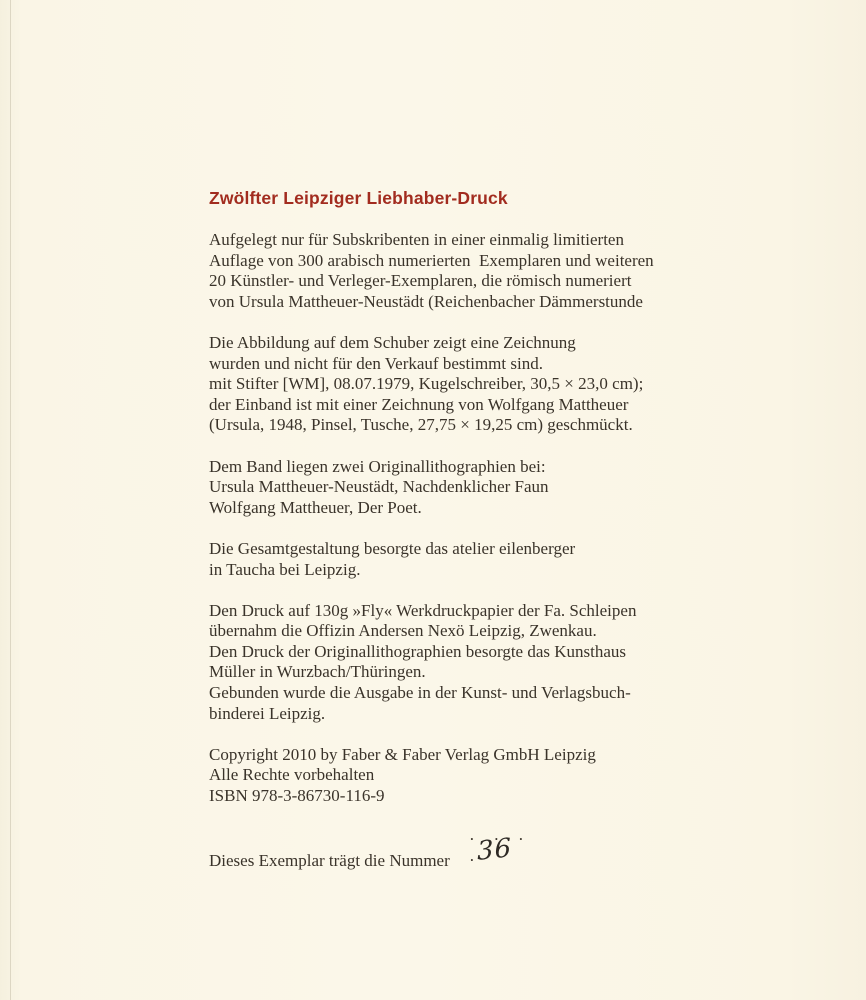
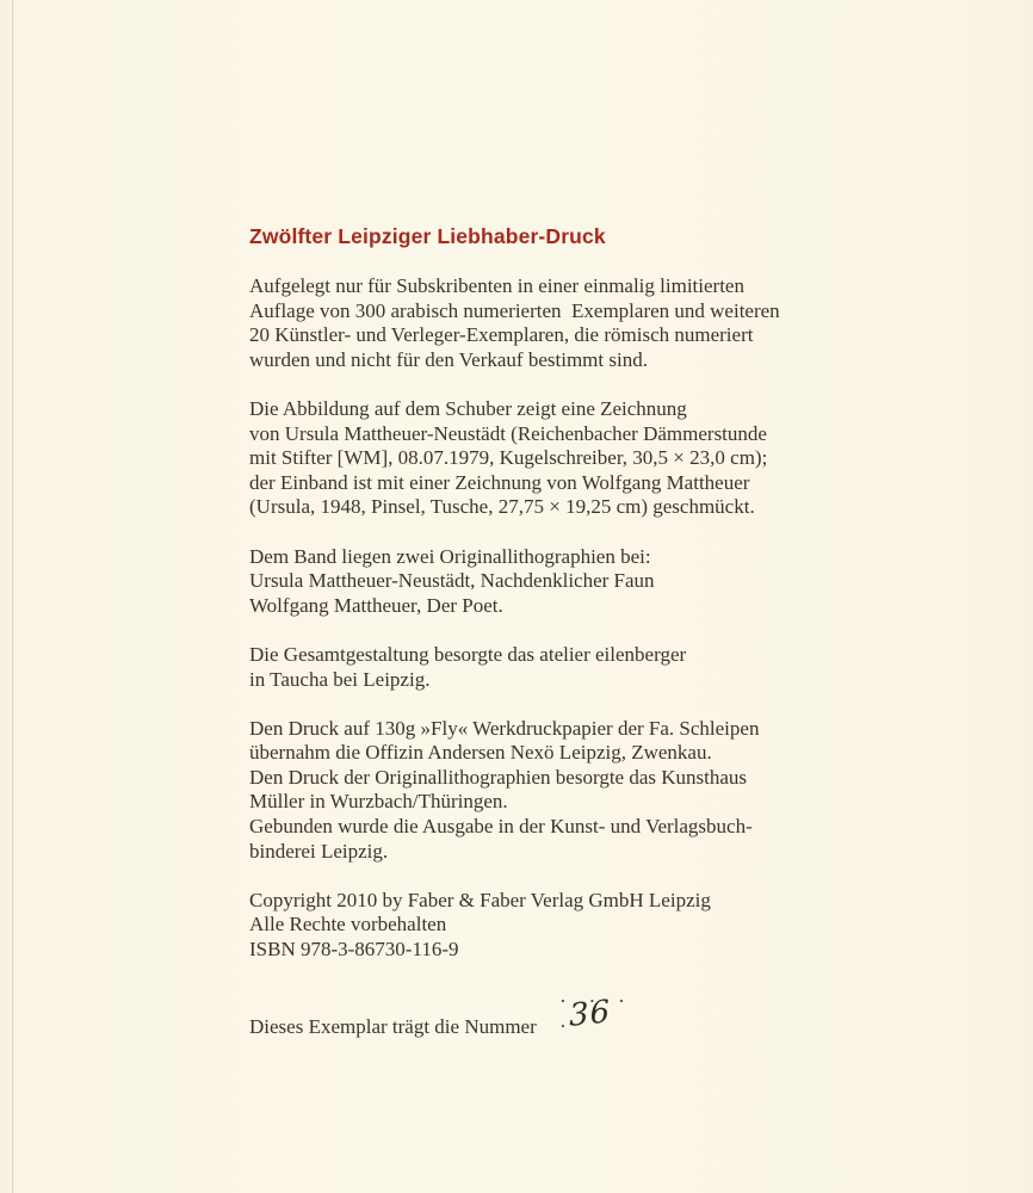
  Zwölfter Leipziger Liebhaber-Druck
  Aufgelegt nur für Subskribenten in einer einmalig limitierten
  Auflage von 300 arabisch numerierten Exemplaren und weiteren
  20 Künstler- und Verleger-Exemplaren, die römisch numeriert
- von Ursula Mattheuer-Neustädt (Reichenbacher Dämmerstunde
+ wurden und nicht für den Verkauf bestimmt sind.
  Die Abbildung auf dem Schuber zeigt eine Zeichnung
- wurden und nicht für den Verkauf bestimmt sind.
+ von Ursula Mattheuer-Neustädt (Reichenbacher Dämmerstunde
  mit Stifter [WM], 08.07.1979, Kugelschreiber, 30,5 × 23,0 cm);
  der Einband ist mit einer Zeichnung von Wolfgang Mattheuer
  (Ursula, 1948, Pinsel, Tusche, 27,75 × 19,25 cm) geschmückt.
  Dem Band liegen zwei Originallithographien bei:
  Ursula Mattheuer-Neustädt, Nachdenklicher Faun
  Wolfgang Mattheuer, Der Poet.
  Die Gesamtgestaltung besorgte das atelier eilenberger
  in Taucha bei Leipzig.
  Den Druck auf 130g »Fly« Werkdruckpapier der Fa. Schleipen
  übernahm die Offizin Andersen Nexö Leipzig, Zwenkau.
  Den Druck der Originallithographien besorgte das Kunsthaus
  Müller in Wurzbach/Thüringen.
  Gebunden wurde die Ausgabe in der Kunst- und Verlagsbuch-
  binderei Leipzig.
  Copyright 2010 by Faber & Faber Verlag GmbH Leipzig
  Alle Rechte vorbehalten
  ISBN 978-3-86730-116-9
  Dieses Exemplar trägt die Nummer
  . . . .
